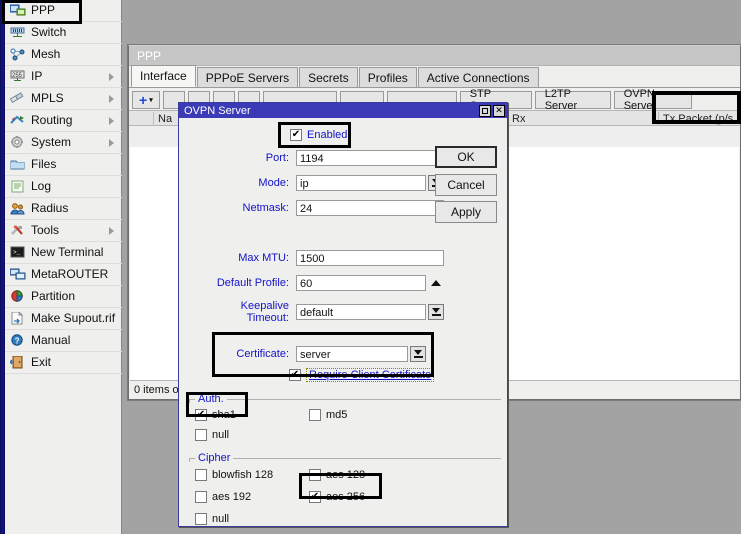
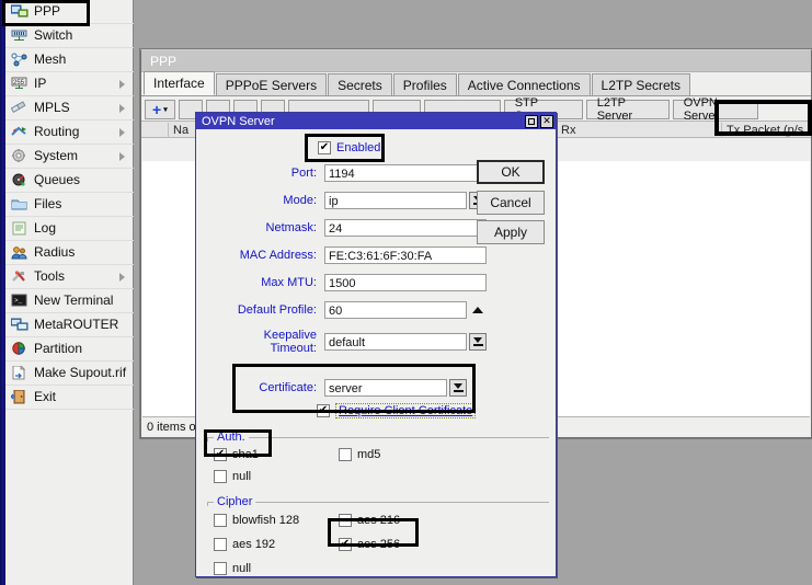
  PPP
  Interface
  PPPoE Servers
  Secrets
  Profiles
  Active Connections
+ L2TP Secrets
  +
  L2TP Server
  OVPN Server
  Na
  Rx
  Tx Packet (p/s
  0 items o
  OVPN Server
  ✕
  Enabled
  Port:
  1194
  Mode:
  ip
  Netmask:
  24
+ MAC Address:
+ FE:C3:61:6F:30:FA
  Max MTU:
  1500
  Default Profile:
  60
  Keepalive Timeout:
  default
  Certificate:
  server
  Require Client Certificate
  Auth.
  sha1
  md5
  null
  Cipher
  blowfish 128
- aes 128
+ aes 216
  aes 192
  aes 256
  null
  OK
  Cancel
  Apply
  PPP
  Switch
  Mesh
  IP
  MPLS
  Routing
  System
+ Queues
  Files
  Log
  Radius
  Tools
  New Terminal
  MetaROUTER
  Partition
  Make Supout.rif
- ?
- Manual
  Exit
